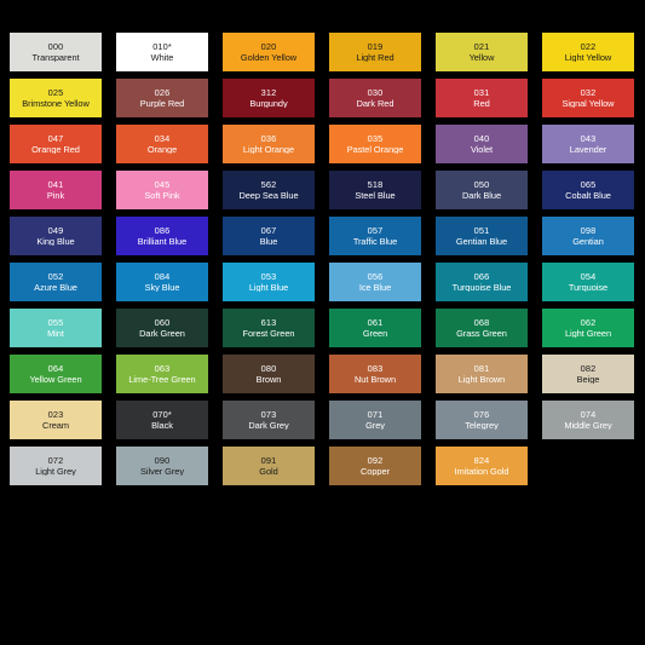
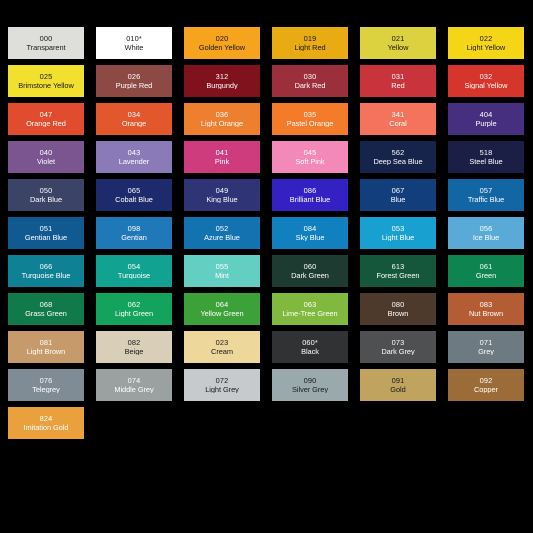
  000
  Transparent
  010*
  White
  020
  Golden Yellow
  019
  Light Red
  021
  Yellow
  022
  Light Yellow
  025
  Brimstone Yellow
  026
  Purple Red
  312
  Burgundy
  030
  Dark Red
  031
  Red
  032
  Signal Yellow
  047
  Orange Red
  034
  Orange
  036
  Light Orange
  035
  Pastel Orange
+ 341
+ Coral
+ 404
+ Purple
  040
  Violet
  043
  Lavender
  041
  Pink
  045
  Soft Pink
  562
  Deep Sea Blue
  518
  Steel Blue
  050
  Dark Blue
  065
  Cobalt Blue
  049
  King Blue
  086
  Brilliant Blue
  067
  Blue
  057
  Traffic Blue
  051
  Gentian Blue
  098
  Gentian
  052
  Azure Blue
  084
  Sky Blue
  053
  Light Blue
  056
  Ice Blue
  066
  Turquoise Blue
  054
  Turquoise
  055
  Mint
  060
  Dark Green
  613
  Forest Green
  061
  Green
  068
  Grass Green
  062
  Light Green
  064
  Yellow Green
  063
  Lime-Tree Green
  080
  Brown
  083
  Nut Brown
  081
  Light Brown
  082
  Beige
  023
  Cream
- 070*
+ 060*
  Black
  073
  Dark Grey
  071
  Grey
  076
  Telegrey
  074
  Middle Grey
  072
  Light Grey
  090
  Silver Grey
  091
  Gold
  092
  Copper
  824
  Imitation Gold
